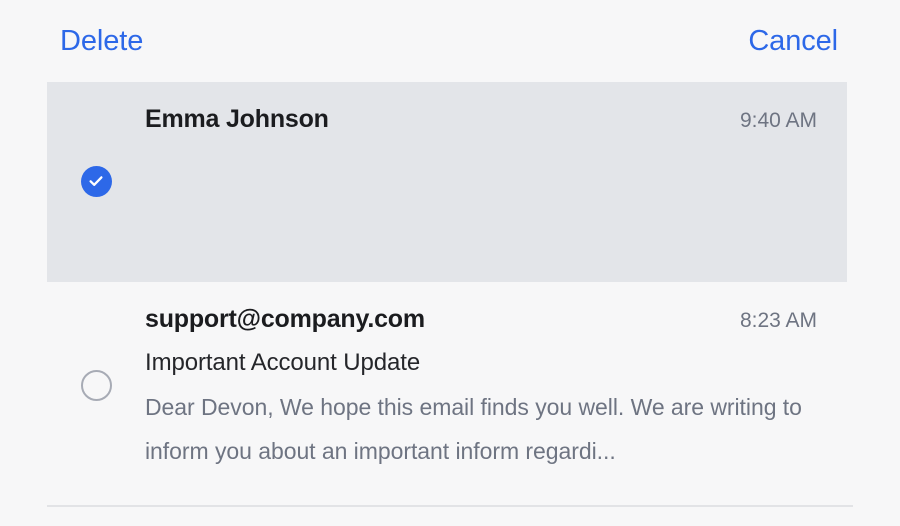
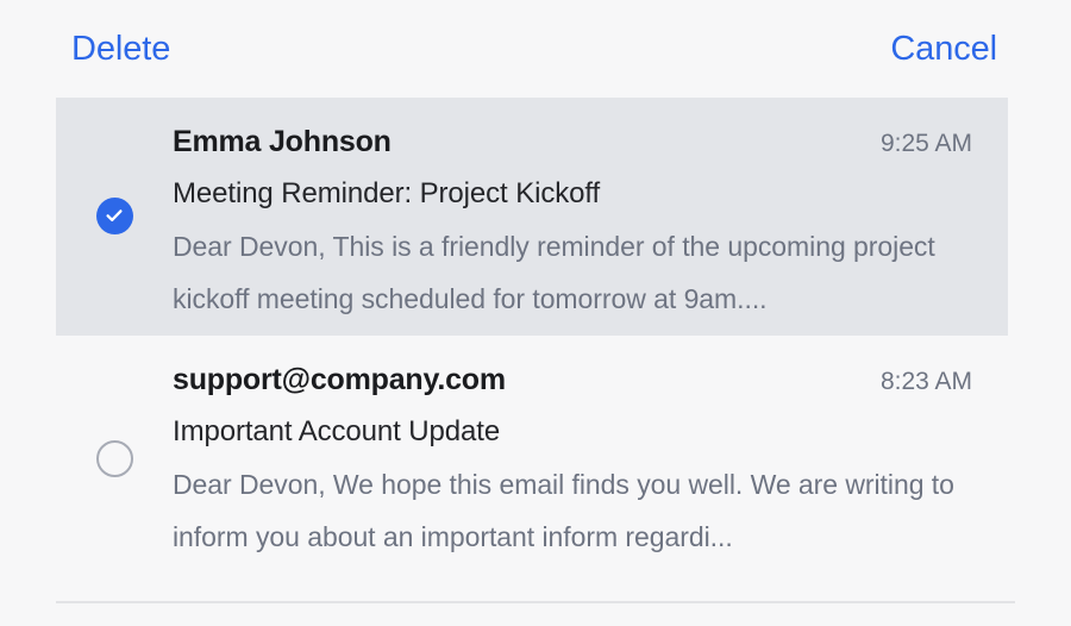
  Delete
  Cancel
  Emma Johnson
- 9:40 AM
+ 9:25 AM
+ Meeting Reminder: Project Kickoff
+ Dear Devon, This is a friendly reminder of the upcoming project kickoff meeting scheduled for tomorrow at 9am....
  support@company.com
  8:23 AM
  Important Account Update
  Dear Devon, We hope this email finds you well. We are writing to inform you about an important inform regardi...
